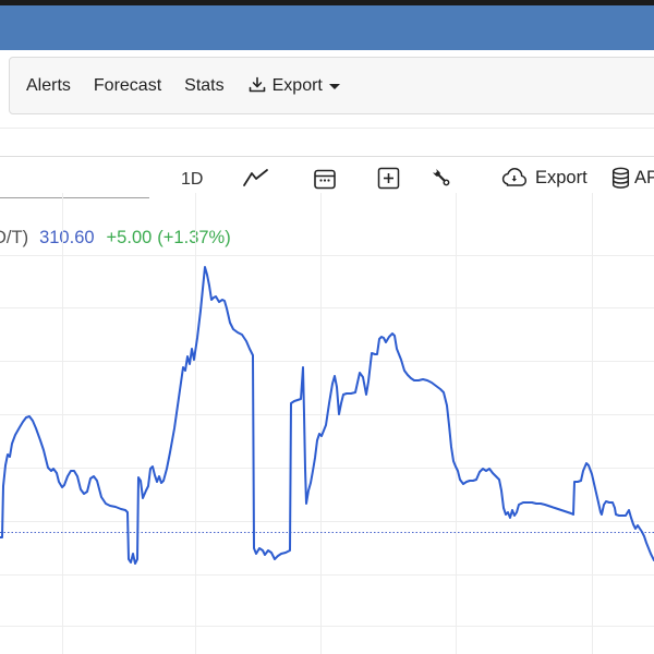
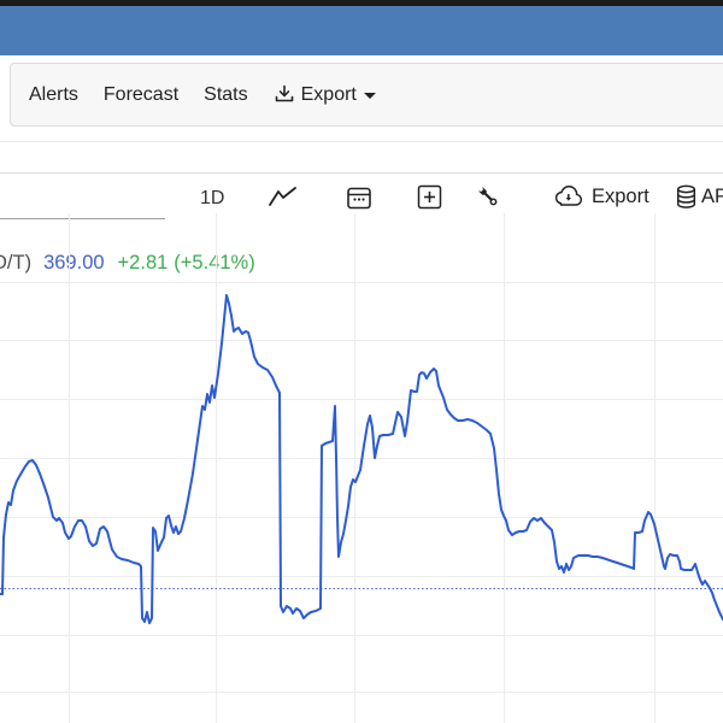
  Alerts
  Forecast
  Stats
  Export
  1D
  Export
  /T)
- 310.60
+ 369.00
- +5.00
+ +2.81
- (+1.37%)
+ (+5.41%)
